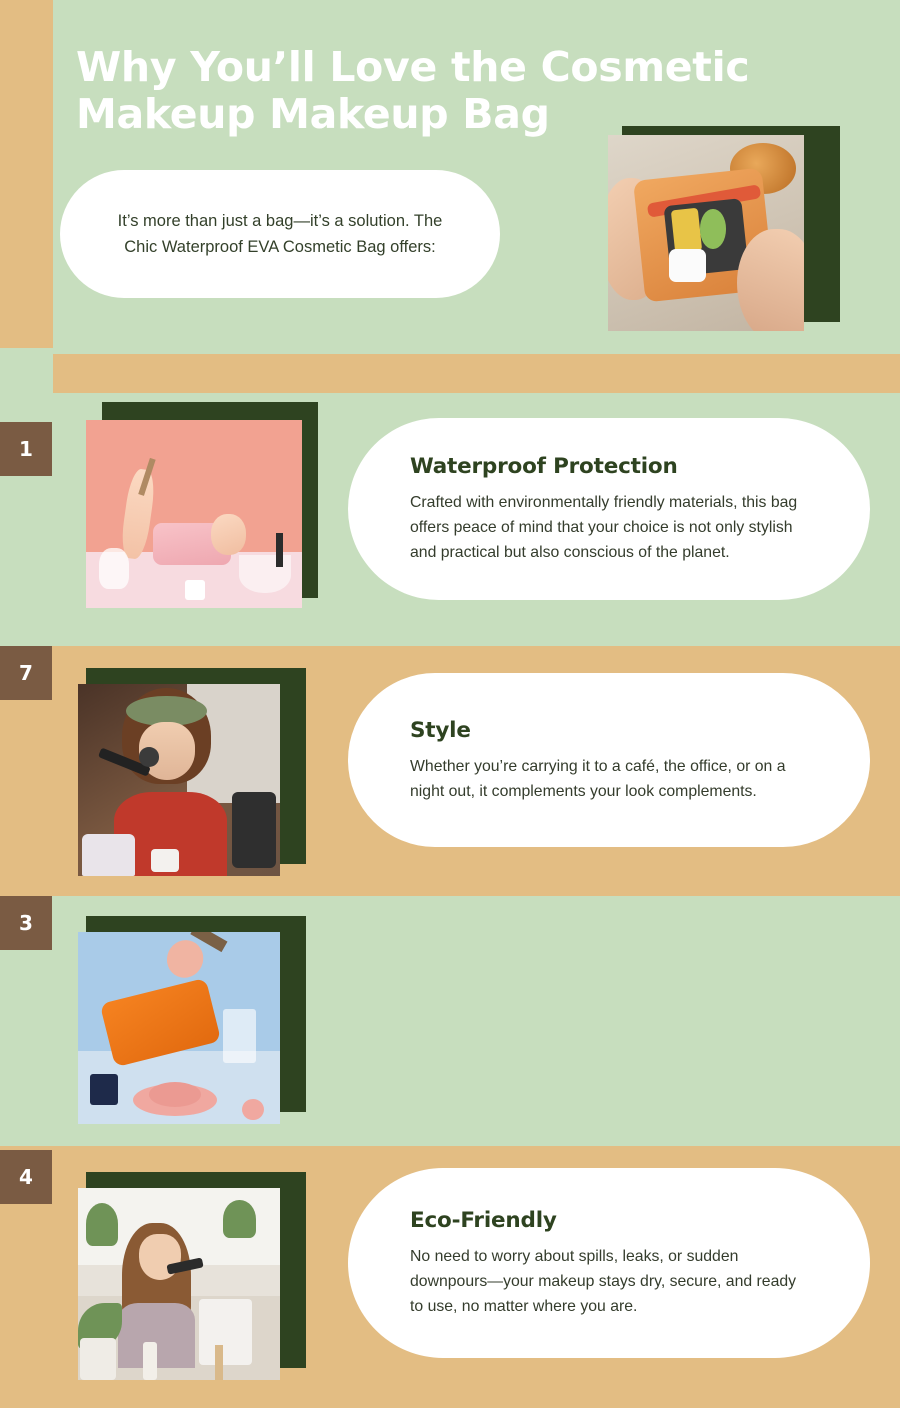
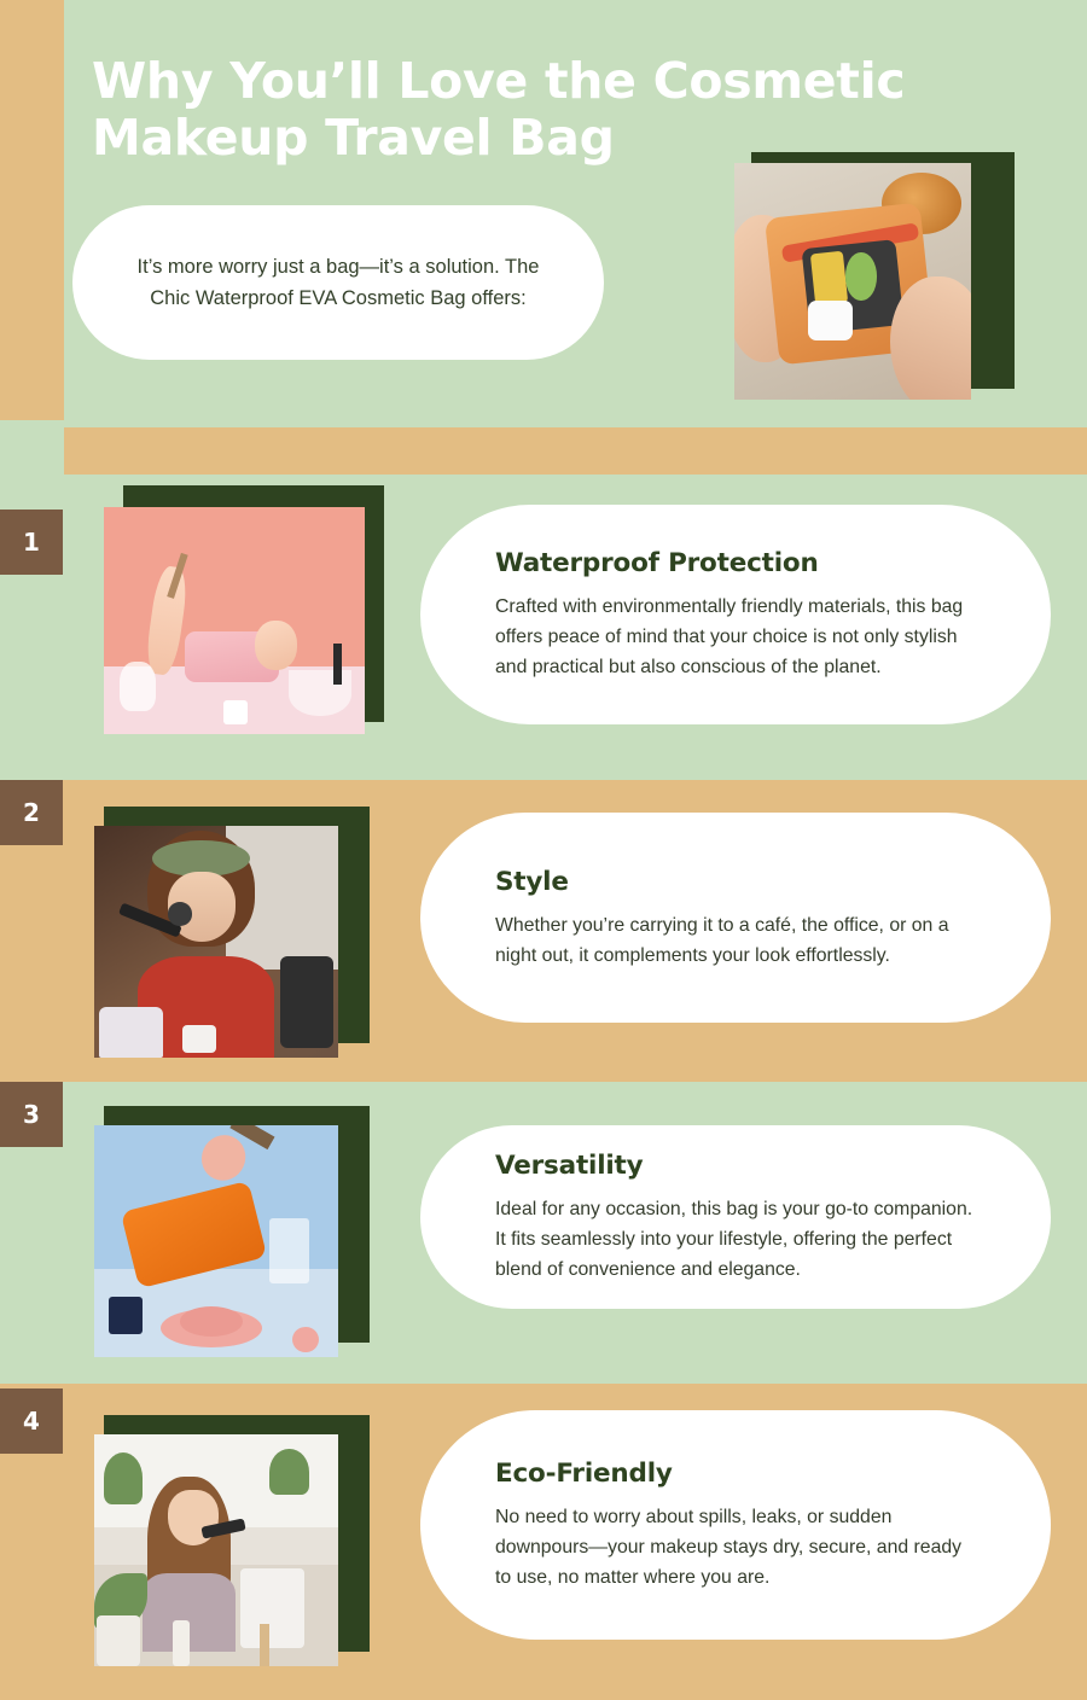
- Why You’ll Love the Cosmetic Makeup Makeup Bag
+ Why You’ll Love the Cosmetic Makeup Travel Bag
- It’s more than just a bag—it’s a solution. The Chic Waterproof EVA Cosmetic Bag offers:
+ It’s more worry just a bag—it’s a solution. The Chic Waterproof EVA Cosmetic Bag offers:
  1
  Waterproof Protection
  Crafted with environmentally friendly materials, this bag offers peace of mind that your choice is not only stylish and practical but also conscious of the planet.
- 7
+ 2
  Style
- Whether you’re carrying it to a café, the office, or on a night out, it complements your look complements.
+ Whether you’re carrying it to a café, the office, or on a night out, it complements your look effortlessly.
  3
+ Versatility
+ Ideal for any occasion, this bag is your go-to companion. It fits seamlessly into your lifestyle, offering the perfect blend of convenience and elegance.
  4
  Eco-Friendly
  No need to worry about spills, leaks, or sudden downpours—your makeup stays dry, secure, and ready to use, no matter where you are.
